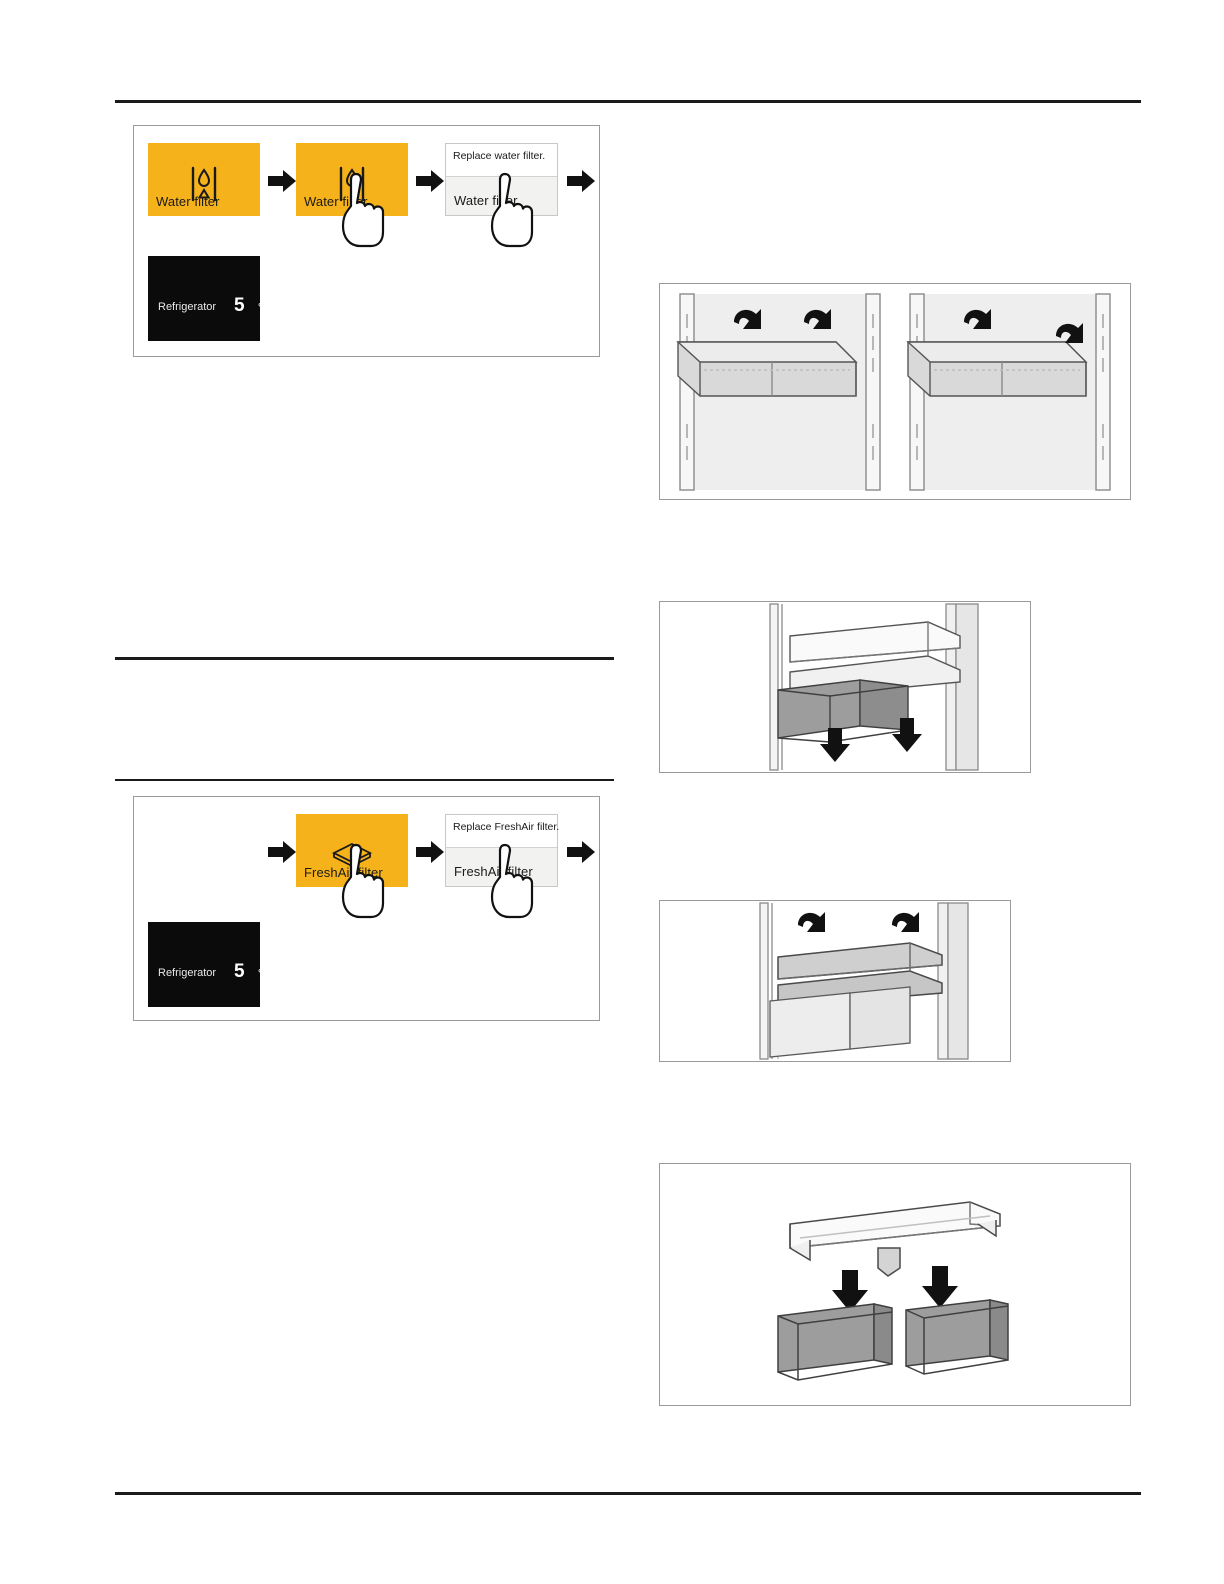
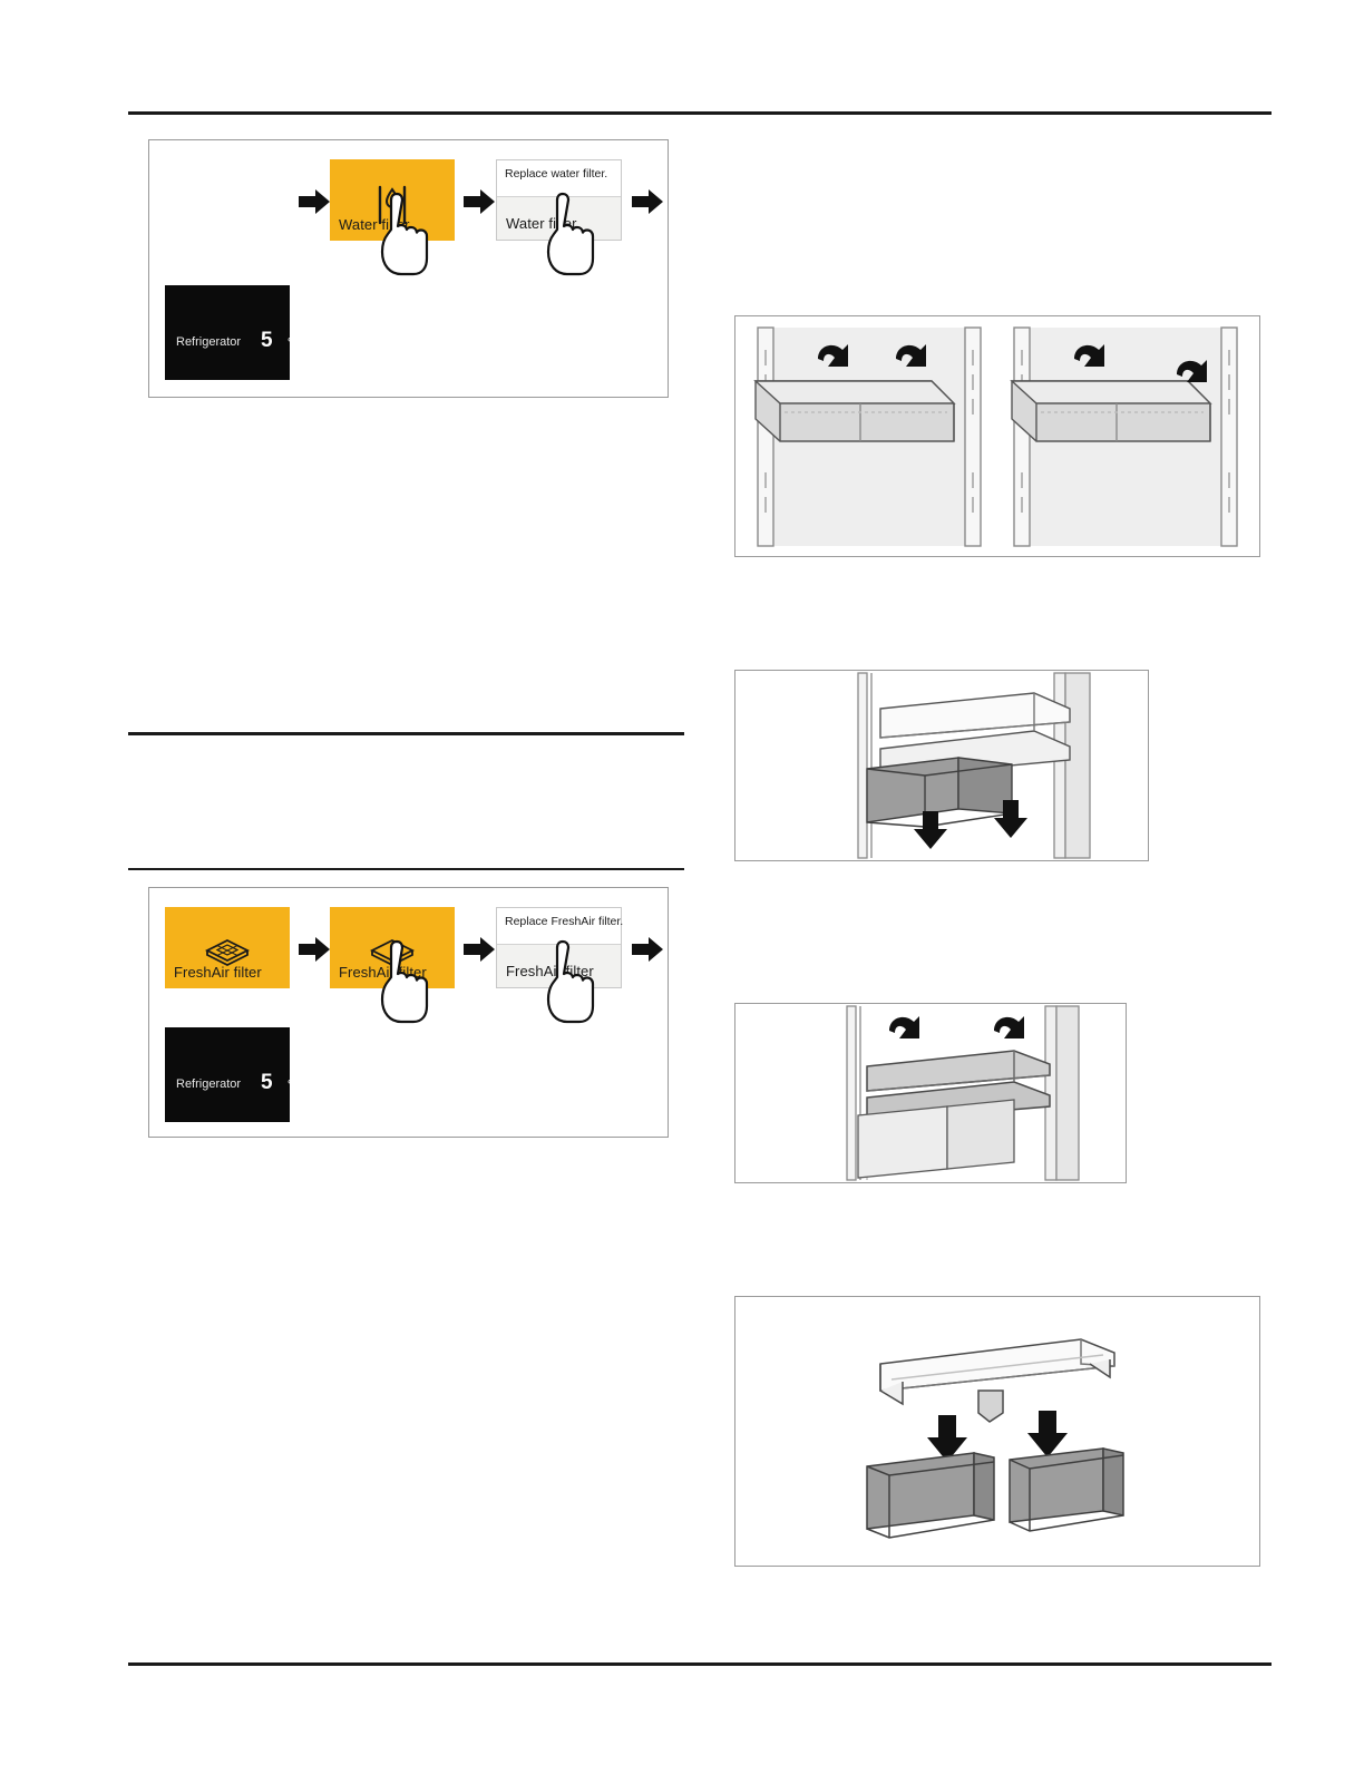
- Water filter
  Water fir
  Replace water filter.
  Water fier
  Refrigerator
  5
  ℃
+ FreshAir filter
  FreshAilter
  Replace FreshAir filter.
  FreshAi filter
  Refrigerator
  5
  ℃
